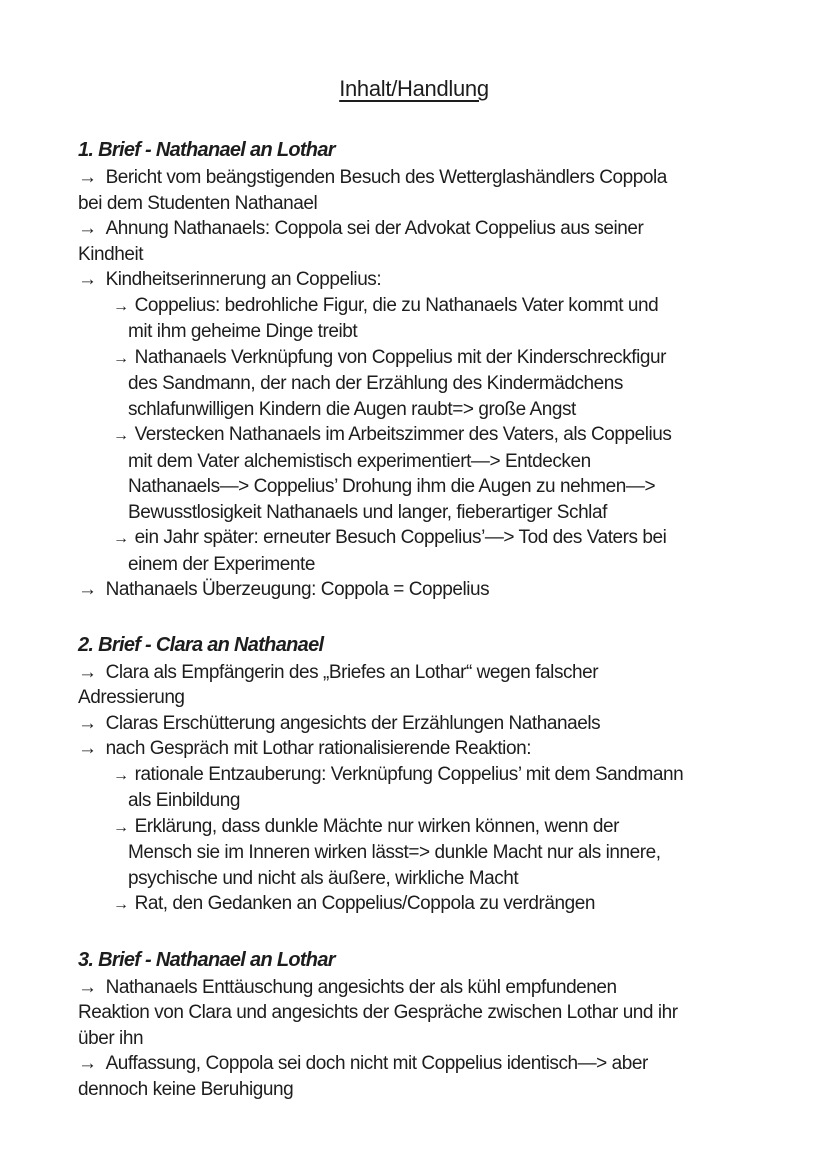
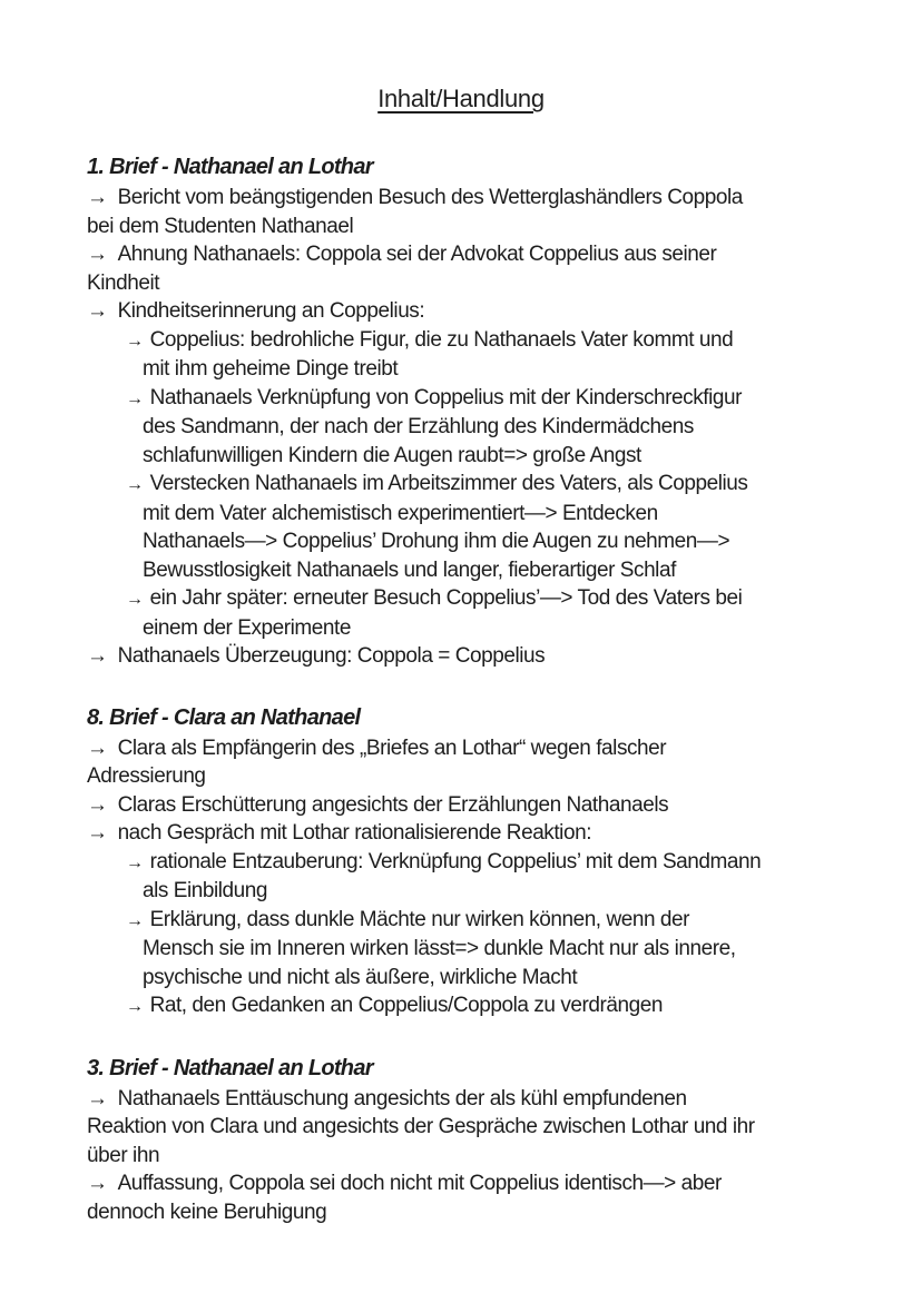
  Inhalt/Handlung
  1. Brief - Nathanael an Lothar
  → Bericht vom beängstigenden Besuch des Wetterglashändlers Coppola
  bei dem Studenten Nathanael
  → Ahnung Nathanaels: Coppola sei der Advokat Coppelius aus seiner
  Kindheit
  → Kindheitserinnerung an Coppelius:
  → Coppelius: bedrohliche Figur, die zu Nathanaels Vater kommt und
  mit ihm geheime Dinge treibt
  → Nathanaels Verknüpfung von Coppelius mit der Kinderschreckfigur
  des Sandmann, der nach der Erzählung des Kindermädchens
  schlafunwilligen Kindern die Augen raubt=> große Angst
  → Verstecken Nathanaels im Arbeitszimmer des Vaters, als Coppelius
  mit dem Vater alchemistisch experimentiert—> Entdecken
  Nathanaels—> Coppelius’ Drohung ihm die Augen zu nehmen—>
  Bewusstlosigkeit Nathanaels und langer, fieberartiger Schlaf
  → ein Jahr später: erneuter Besuch Coppelius’—> Tod des Vaters bei
  einem der Experimente
  → Nathanaels Überzeugung: Coppola = Coppelius
- 2. Brief - Clara an Nathanael
+ 8. Brief - Clara an Nathanael
  → Clara als Empfängerin des „Briefes an Lothar“ wegen falscher
  Adressierung
  → Claras Erschütterung angesichts der Erzählungen Nathanaels
  → nach Gespräch mit Lothar rationalisierende Reaktion:
  → rationale Entzauberung: Verknüpfung Coppelius’ mit dem Sandmann
  als Einbildung
  → Erklärung, dass dunkle Mächte nur wirken können, wenn der
  Mensch sie im Inneren wirken lässt=> dunkle Macht nur als innere,
  psychische und nicht als äußere, wirkliche Macht
  → Rat, den Gedanken an Coppelius/Coppola zu verdrängen
  3. Brief - Nathanael an Lothar
  → Nathanaels Enttäuschung angesichts der als kühl empfundenen
  Reaktion von Clara und angesichts der Gespräche zwischen Lothar und ihr
  über ihn
  → Auffassung, Coppola sei doch nicht mit Coppelius identisch—> aber
  dennoch keine Beruhigung
